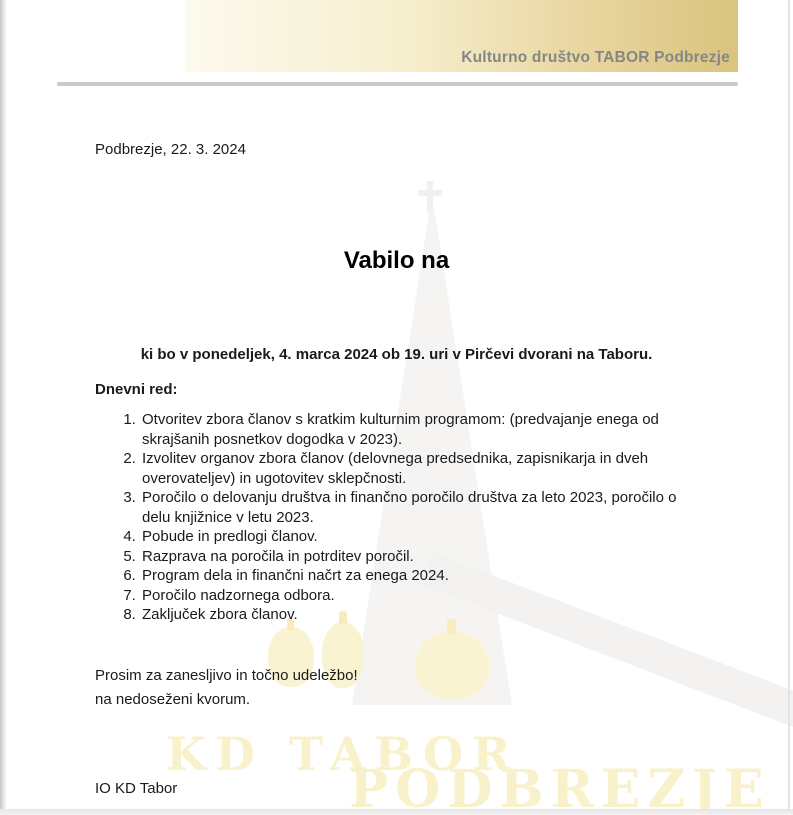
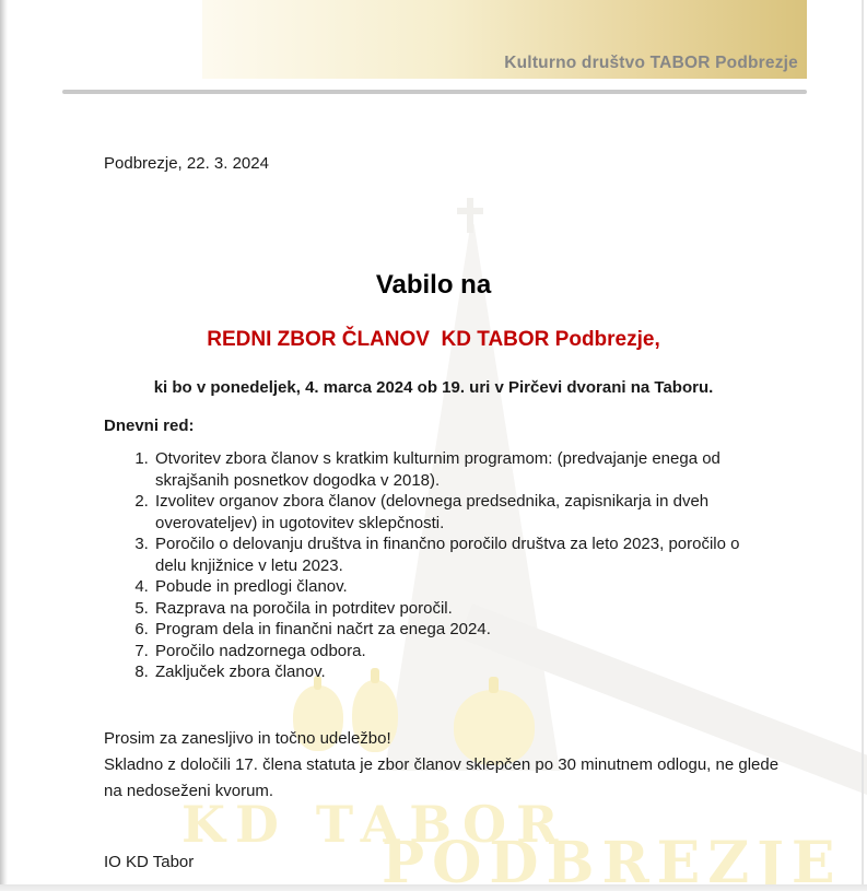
  KD TABOR
  PODBREZJE
  Kulturno društvo TABOR Podbrezje
  Podbrezje, 22. 3. 2024
  Vabilo na
+ REDNI ZBOR ČLANOV KD TABOR Podbrezje,
  ki bo v ponedeljek, 4. marca 2024 ob 19. uri v Pirčevi dvorani na Taboru.
  Dnevni red:
- Otvoritev zbora članov s kratkim kulturnim programom: (predvajanje enega od skrajšanih posnetkov dogodka v 2023).
+ Otvoritev zbora članov s kratkim kulturnim programom: (predvajanje enega od skrajšanih posnetkov dogodka v 2018).
  Izvolitev organov zbora članov (delovnega predsednika, zapisnikarja in dveh overovateljev) in ugotovitev sklepčnosti.
  Poročilo o delovanju društva in finančno poročilo društva za leto 2023, poročilo o delu knjižnice v letu 2023.
  Pobude in predlogi članov.
  Razprava na poročila in potrditev poročil.
  Program dela in finančni načrt za enega 2024.
  Poročilo nadzornega odbora.
  Zaključek zbora članov.
  Prosim za zanesljivo in točno udeležbo!
+ Skladno z določili 17. člena statuta je zbor članov sklepčen po 30 minutnem odlogu, ne glede
  na nedoseženi kvorum.
  IO KD Tabor
